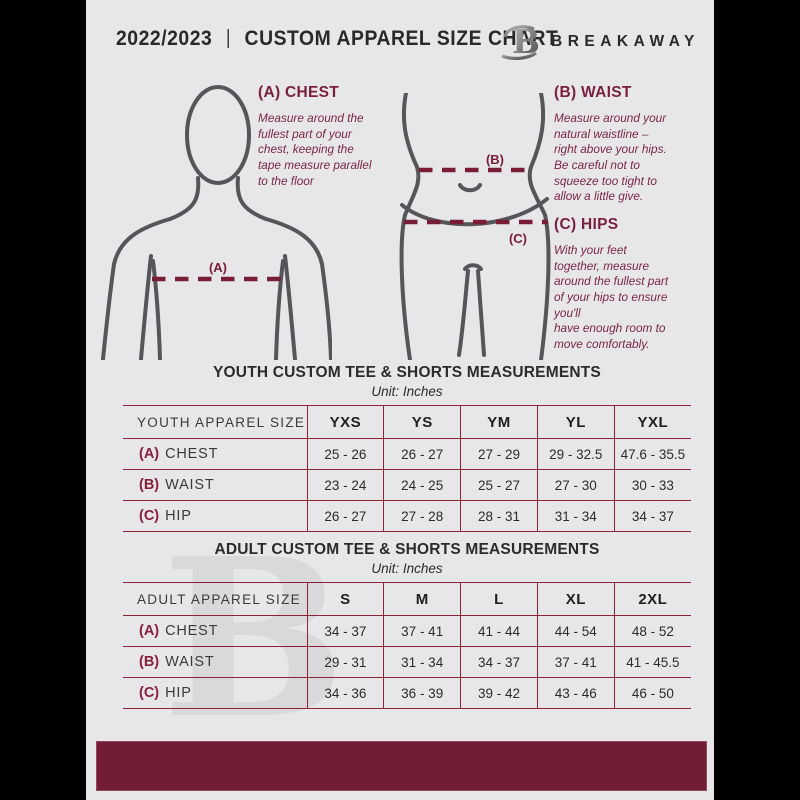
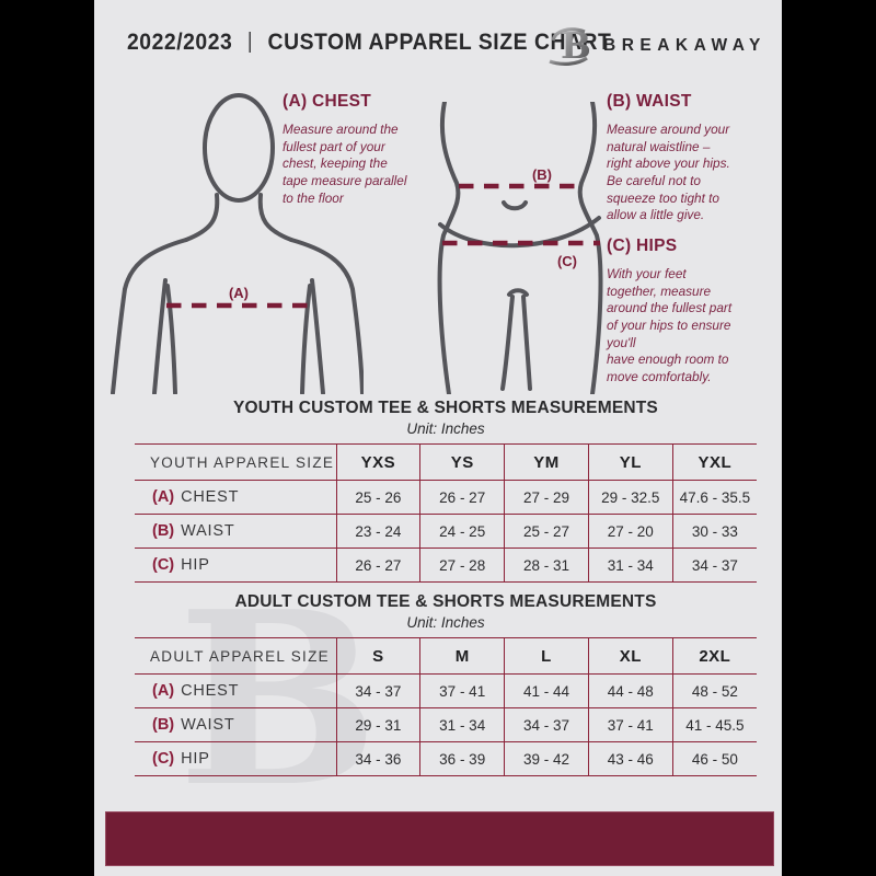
  B
  2022/2023
  |
  CUSTOM APPAREL SIZE CHART
  B
  BREAKAWAY
  (A)
  (B)
  (C)
  (A) CHEST
  Measure around the
  fullest part of your
  chest, keeping the
  tape measure parallel
  to the floor
  (B) WAIST
  Measure around your
  natural waistline –
  right above your hips.
  Be careful not to
  squeeze too tight to
  allow a little give.
  (C) HIPS
  With your feet
  together, measure
  around the fullest part
  of your hips to ensure
  you'll
  have enough room to
  move comfortably.
  YOUTH CUSTOM TEE & SHORTS MEASUREMENTS
  Unit: Inches
  YOUTH APPAREL SIZE	YXS	YS	YM	YL	YXL
  (A) CHEST	25 - 26	26 - 27	27 - 29	29 - 32.5	47.6 - 35.5
- (B) WAIST	23 - 24	24 - 25	25 - 27	27 - 30	30 - 33
+ (B) WAIST	23 - 24	24 - 25	25 - 27	27 - 20	30 - 33
  (C) HIP	26 - 27	27 - 28	28 - 31	31 - 34	34 - 37
  ADULT CUSTOM TEE & SHORTS MEASUREMENTS
  Unit: Inches
  ADULT APPAREL SIZE	S	M	L	XL	2XL
- (A) CHEST	34 - 37	37 - 41	41 - 44	44 - 54	48 - 52
+ (A) CHEST	34 - 37	37 - 41	41 - 44	44 - 48	48 - 52
  (B) WAIST	29 - 31	31 - 34	34 - 37	37 - 41	41 - 45.5
  (C) HIP	34 - 36	36 - 39	39 - 42	43 - 46	46 - 50
